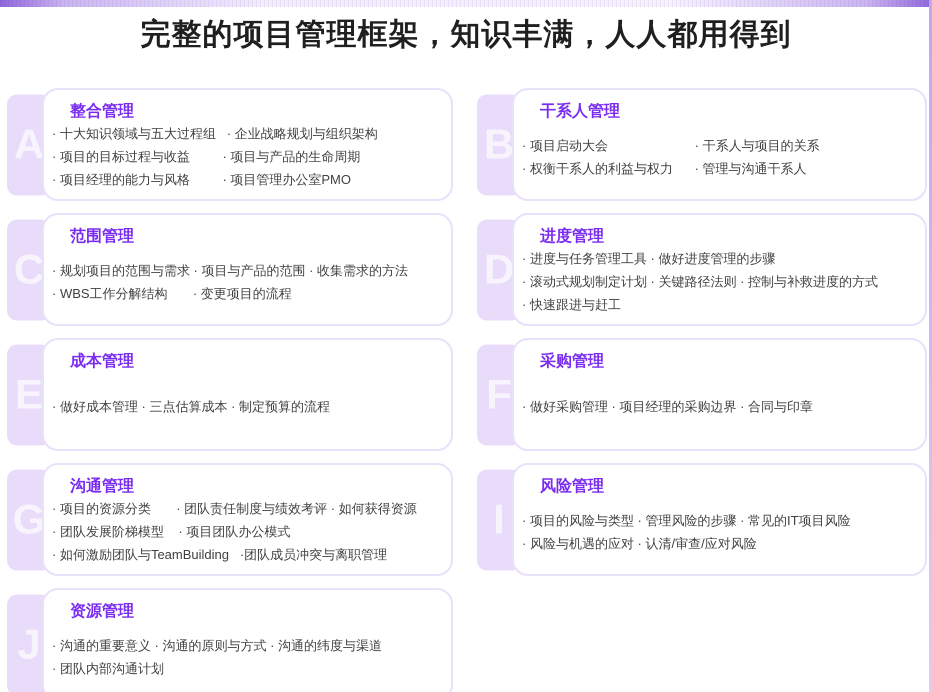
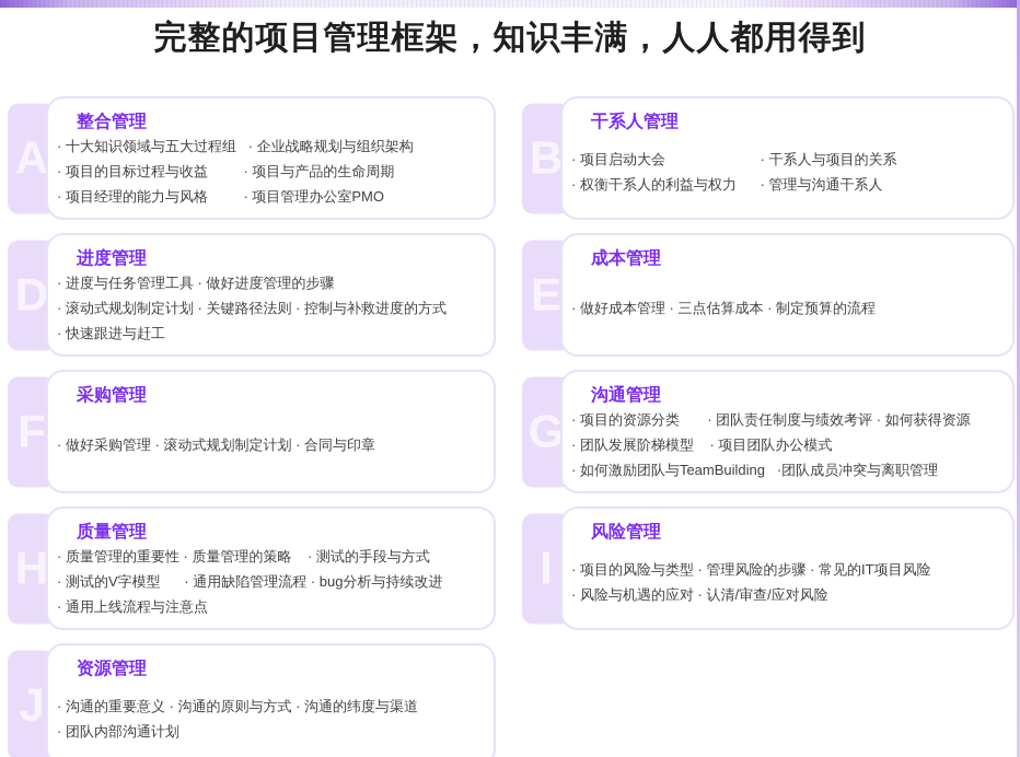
  完整的项目管理框架，知识丰满，人人都用得到
  A
  整合管理
  · 十大知识领域与五大过程组 · 企业战略规划与组织架构
  · 项目的目标过程与收益 · 项目与产品的生命周期
  · 项目经理的能力与风格 · 项目管理办公室PMO
  B
  干系人管理
  · 项目启动大会 · 干系人与项目的关系
  · 权衡干系人的利益与权力 · 管理与沟通干系人
- C
- 范围管理
- · 规划项目的范围与需求 · 项目与产品的范围 · 收集需求的方法
- · WBS工作分解结构 · 变更项目的流程
  D
  进度管理
  · 进度与任务管理工具 · 做好进度管理的步骤
  · 滚动式规划制定计划 · 关键路径法则 · 控制与补救进度的方式
  · 快速跟进与赶工
  E
  成本管理
  · 做好成本管理 · 三点估算成本 · 制定预算的流程
  F
  采购管理
- · 做好采购管理 · 项目经理的采购边界 · 合同与印章
+ · 做好采购管理 · 滚动式规划制定计划 · 合同与印章
  G
  沟通管理
  · 项目的资源分类 · 团队责任制度与绩效考评 · 如何获得资源
  · 团队发展阶梯模型 · 项目团队办公模式
  · 如何激励团队与TeamBuilding ·团队成员冲突与离职管理
+ H
+ 质量管理
+ · 质量管理的重要性 · 质量管理的策略 · 测试的手段与方式
+ · 测试的V字模型 · 通用缺陷管理流程 · bug分析与持续改进
+ · 通用上线流程与注意点
  I
  风险管理
  · 项目的风险与类型 · 管理风险的步骤 · 常见的IT项目风险
  · 风险与机遇的应对 · 认清/审查/应对风险
  J
  资源管理
  · 沟通的重要意义 · 沟通的原则与方式 · 沟通的纬度与渠道
  · 团队内部沟通计划
